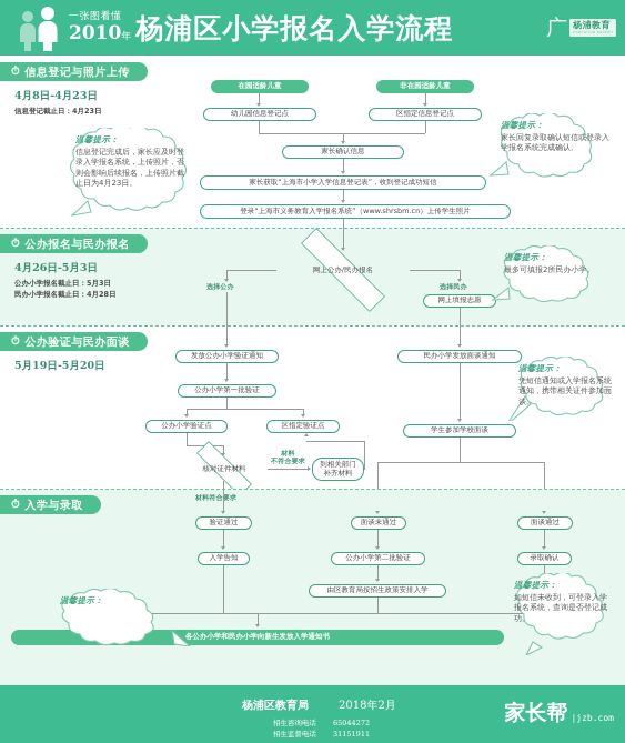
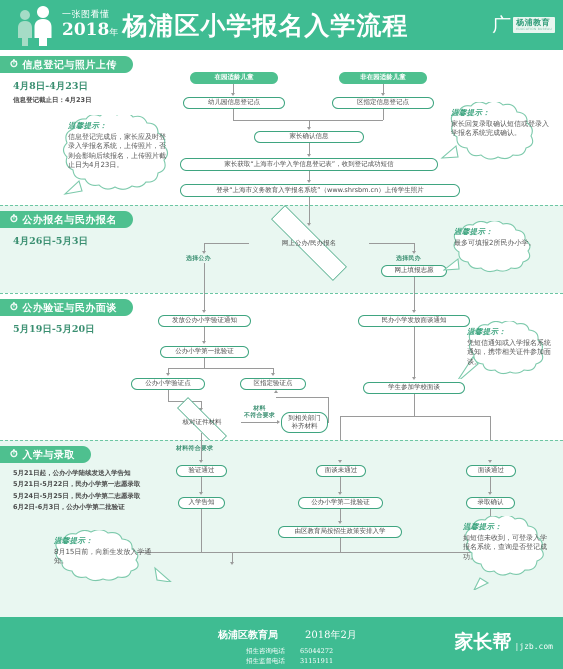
  一张图看懂
- 2010年
+ 2018年
  杨浦区小学报名入学流程
  广
  杨浦教育
  ⏱
  信息登记与照片上传
  4月8日-4月23日
  信息登记截止日：4月23日
  在园适龄儿童
  非在园适龄儿童
  幼儿园信息登记点
  区指定信息登记点
  家长确认信息
  家长获取“上海市小学入学信息登记表”，收到登记成功短信
  登录“上海市义务教育入学报名系统”（www.shrsbm.cn）上传学生照片
  温馨提示：
  信息登记完成后，家长应及时登录入学报名系统，上传照片，否则会影响后续报名，上传照片截止日为4月23日。
  温馨提示：
  家长回复录取确认短信或登录入学报名系统完成确认。
  ⏱
  公办报名与民办报名
  4月26日-5月3日
- 公办小学报名截止日：5月3日
- 民办小学报名截止日：4月28日
  网上公办/民办报名
  网上填报志愿
  温馨提示：
  最多可填报2所民办小学。
  ⏱
  公办验证与民办面谈
  5月19日-5月20日
  发放公办小学验证通知
  公办小学第一批验证
  公办小学验证点
  区指定验证点
  核对证件材料
  到相关部门
  补齐材料
  民办小学发放面谈通知
  学生参加学校面谈
  温馨提示：
  凭短信通知或入学报名系统通知，携带相关证件参加面谈。
  ⏱
  入学与录取
+ 5月21日起，公办小学陆续发送入学告知
+ 5月21日-5月22日，民办小学第一志愿录取
+ 5月24日-5月25日，民办小学第二志愿录取
+ 6月2日-6月3日，公办小学第二批验证
  验证通过
  入学告知
  面谈未通过
  面谈通过
  公办小学第二批验证
  录取确认
  由区教育局按招生政策安排入学
- 各公办小学和民办小学向新生发放入学通知书
  温馨提示：
+ 8月15日前，向新生发放入学通知。
  温馨提示：
  如短信未收到，可登录入学报名系统，查询是否登记成功。
  杨浦区教育局
  2018年2月
  招生咨询电话
  65044272
  招生监督电话
  31151911
  家长帮
  |jzb.com
